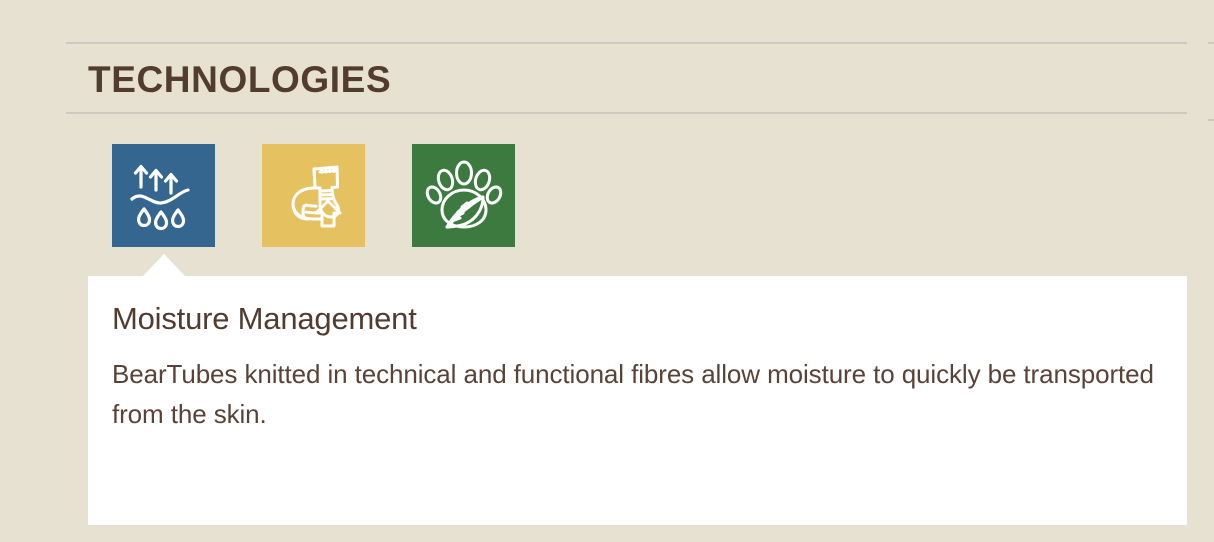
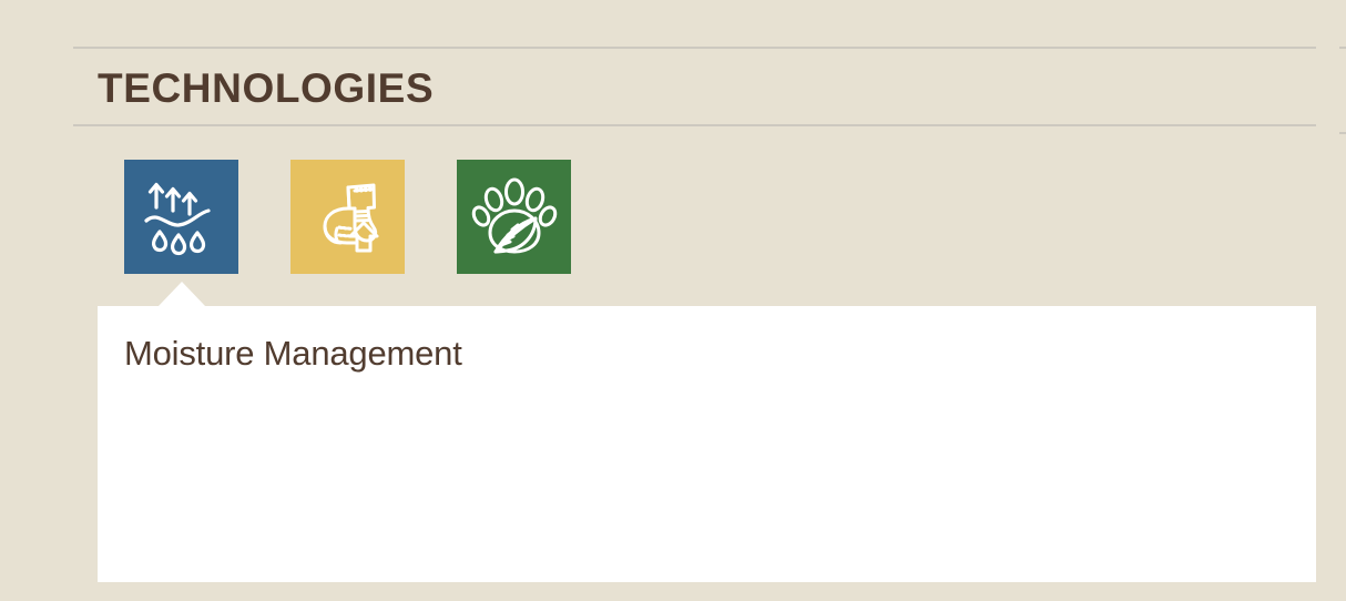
  TECHNOLOGIES
  Moisture Management
- BearTubes knitted in technical and functional fibres allow moisture to quickly be transported from the skin.
